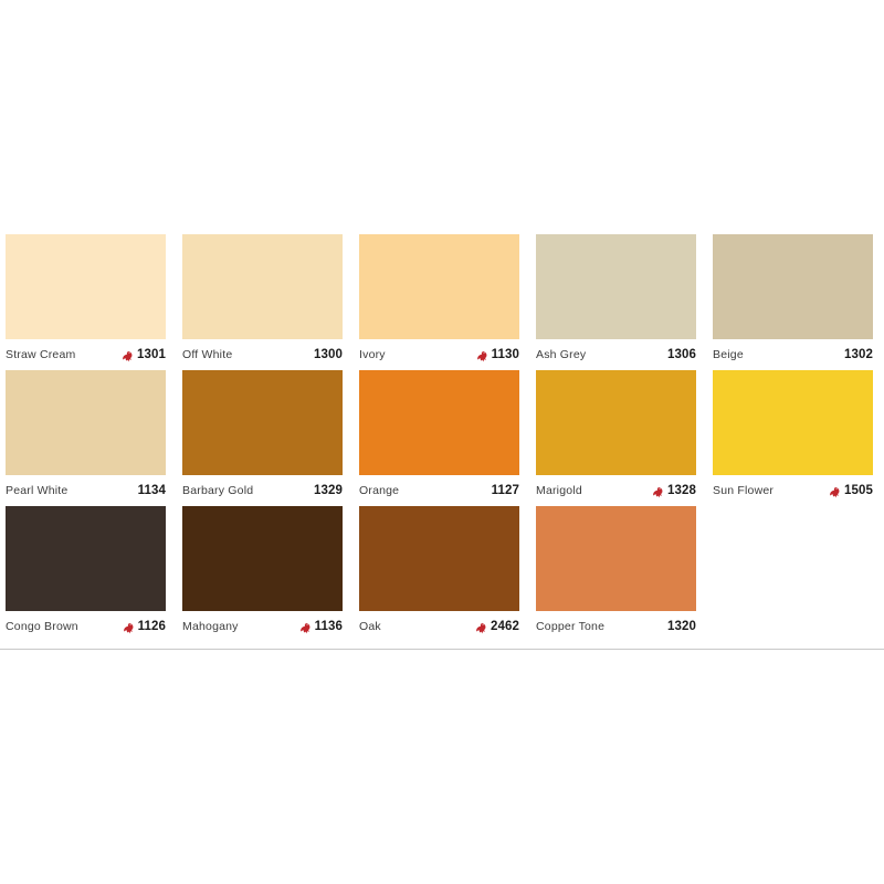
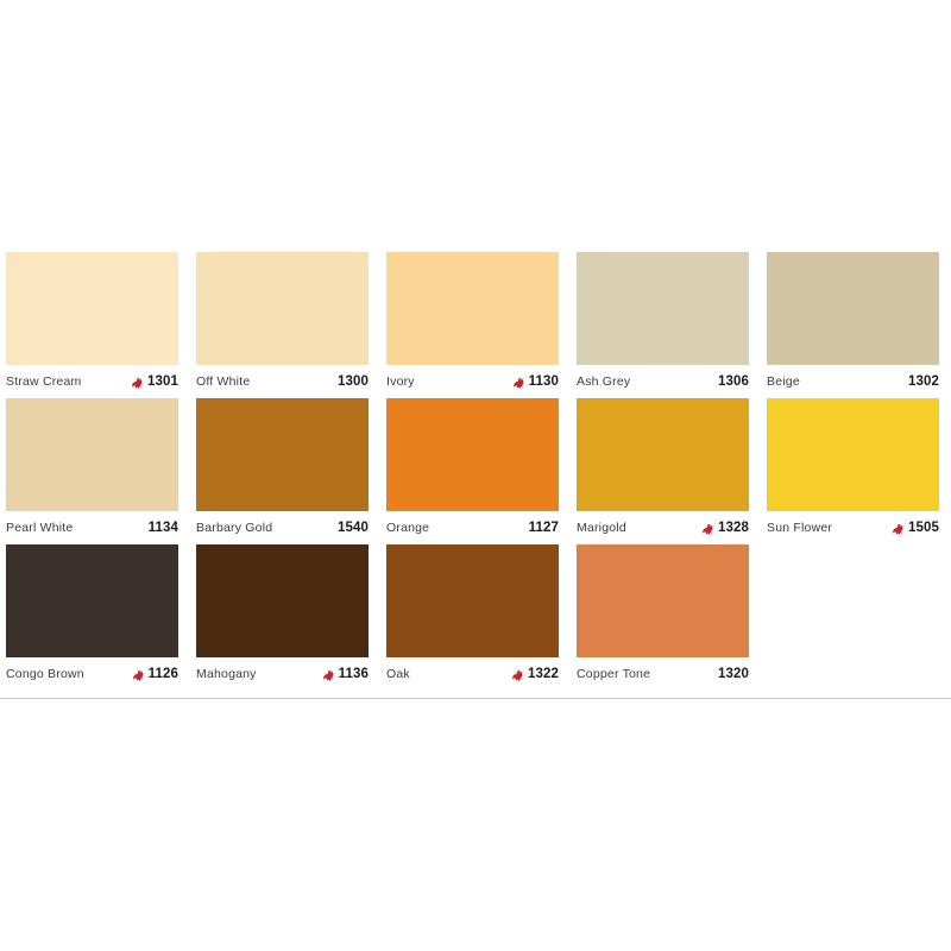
  Straw Cream
  1301
  Off White
  1300
  Ivory
  1130
  Ash Grey
  1306
  Beige
  1302
  Pearl White
  1134
  Barbary Gold
- 1329
+ 1540
  Orange
  1127
  Marigold
  1328
  Sun Flower
  1505
  Congo Brown
  1126
  Mahogany
  1136
  Oak
- 2462
+ 1322
  Copper Tone
  1320
